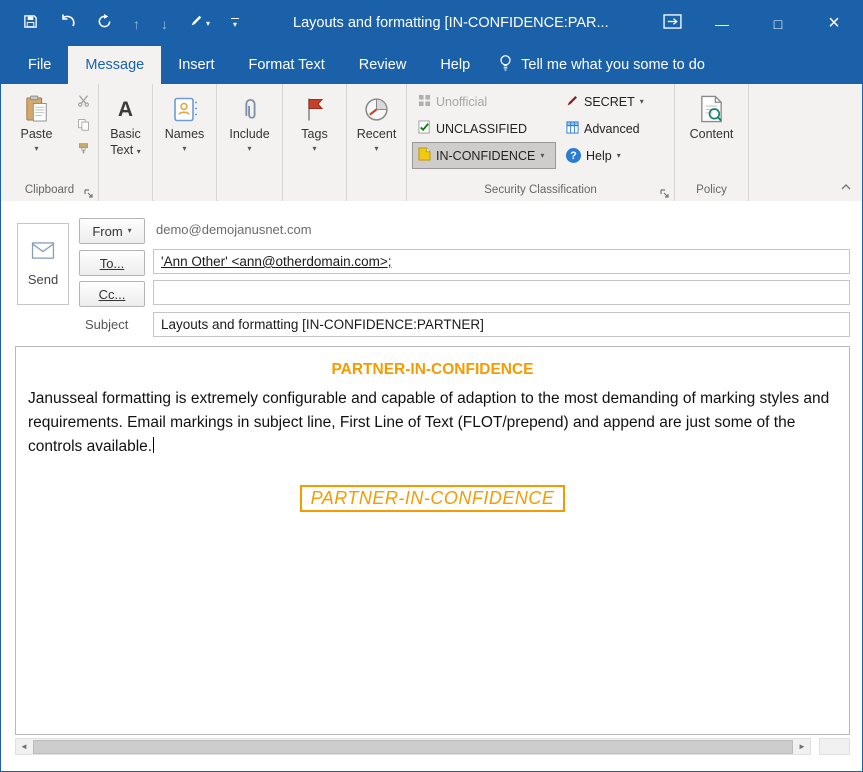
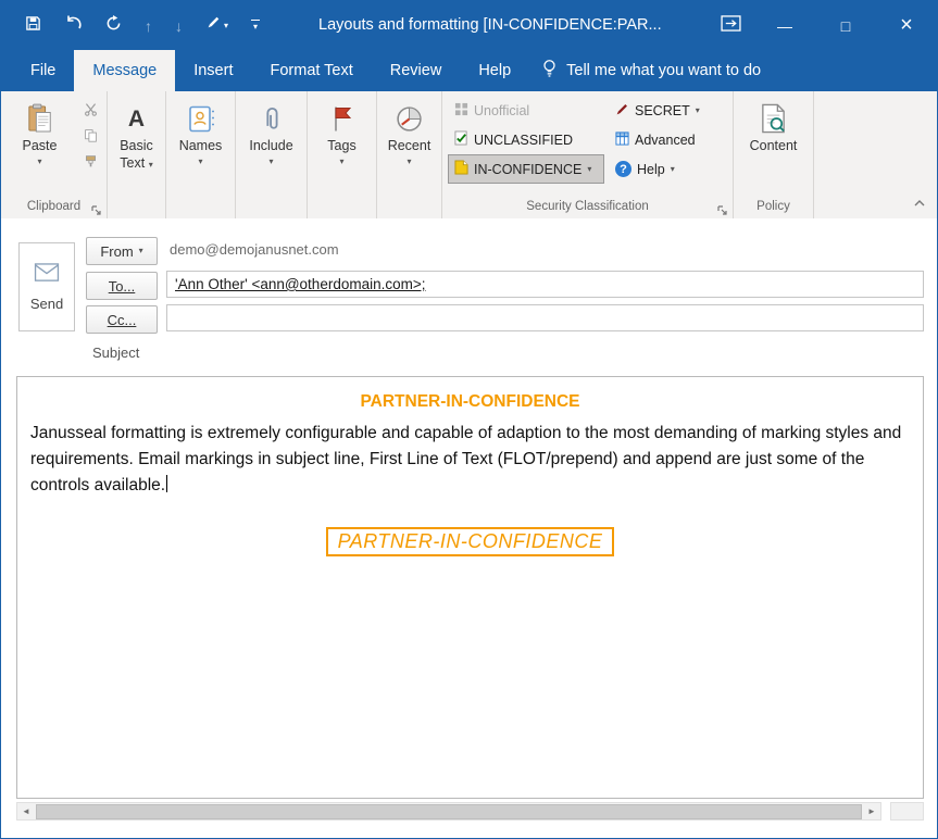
  ↑
  ↓
  ▾
  ▾
  Layouts and formatting [IN-CONFIDENCE:PAR...
  —
  □
  ×
  File
  Message
  Insert
  Format Text
  Review
  Help
- Tell me what you some to do
+ Tell me what you want to do
  Paste
  ▾
  Clipboard
  A
  Basic Text ▾
  Names
  ▾
  Include
  ▾
  Tags
  ▾
  Recent
  ▾
  Unofficial
  UNCLASSIFIED
  IN-CONFIDENCE
  ▾
  SECRET
  ▾
  Advanced
  ?
  Help
  ▾
  Security Classification
  Content
  Policy
  Send
  From
  ▾
  demo@demojanusnet.com
  To...
  'Ann Other' <ann@otherdomain.com>;
  Cc...
  Subject
- Layouts and formatting [IN-CONFIDENCE:PARTNER]
  PARTNER-IN-CONFIDENCE
  Janusseal formatting is extremely configurable and capable of adaption to the most demanding of marking styles and requirements. Email markings in subject line, First Line of Text (FLOT/prepend) and append are just some of the controls available.
  PARTNER-IN-CONFIDENCE
  ◄
  ►
